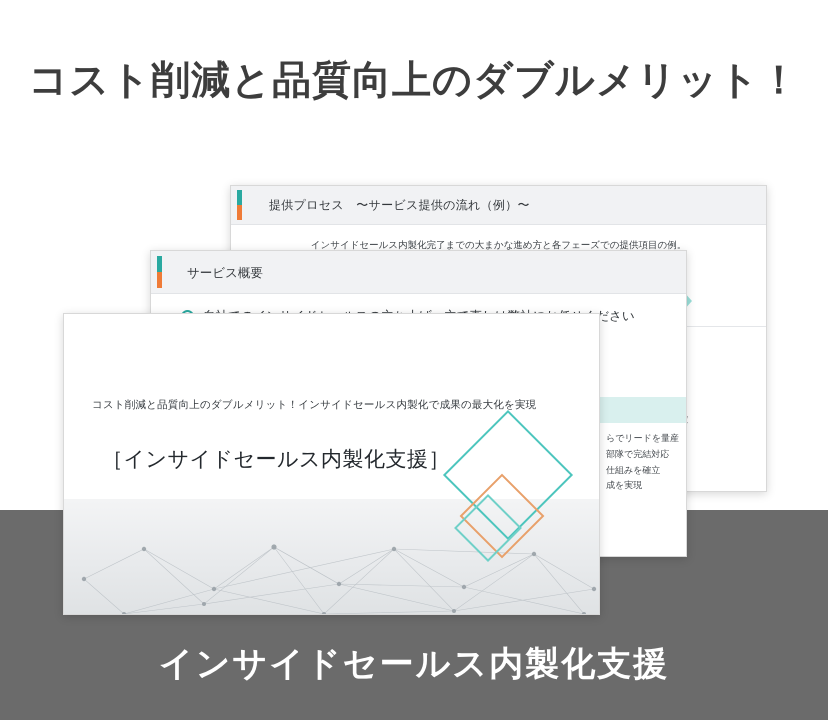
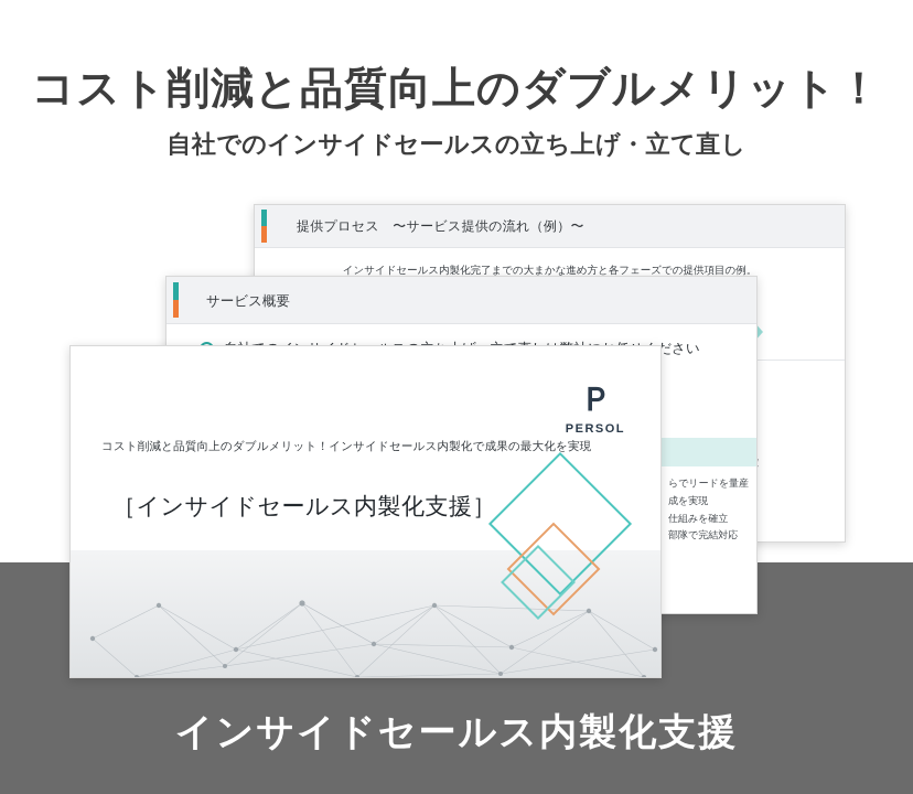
  コスト削減と品質向上のダブルメリット！
+ 自社でのインサイドセールスの立ち上げ・立て直し
  インサイドセールス内製化支援
  提供プロセス 〜サービス提供の流れ（例）〜
  インサイドセールス内製化完了までの大まかな進め方と各フェーズでの提供項目の例。
  サービス概要
  らでリードを量産
- 部隊で完結対応
+ 成を実現
  仕組みを確立
- 成を実現
+ 部隊で完結対応
+ Ｐ
+ PERSOL
  コスト削減と品質向上のダブルメリット！インサイドセールス内製化で成果の最大化を実現
  ［インサイドセールス内製化支援］
